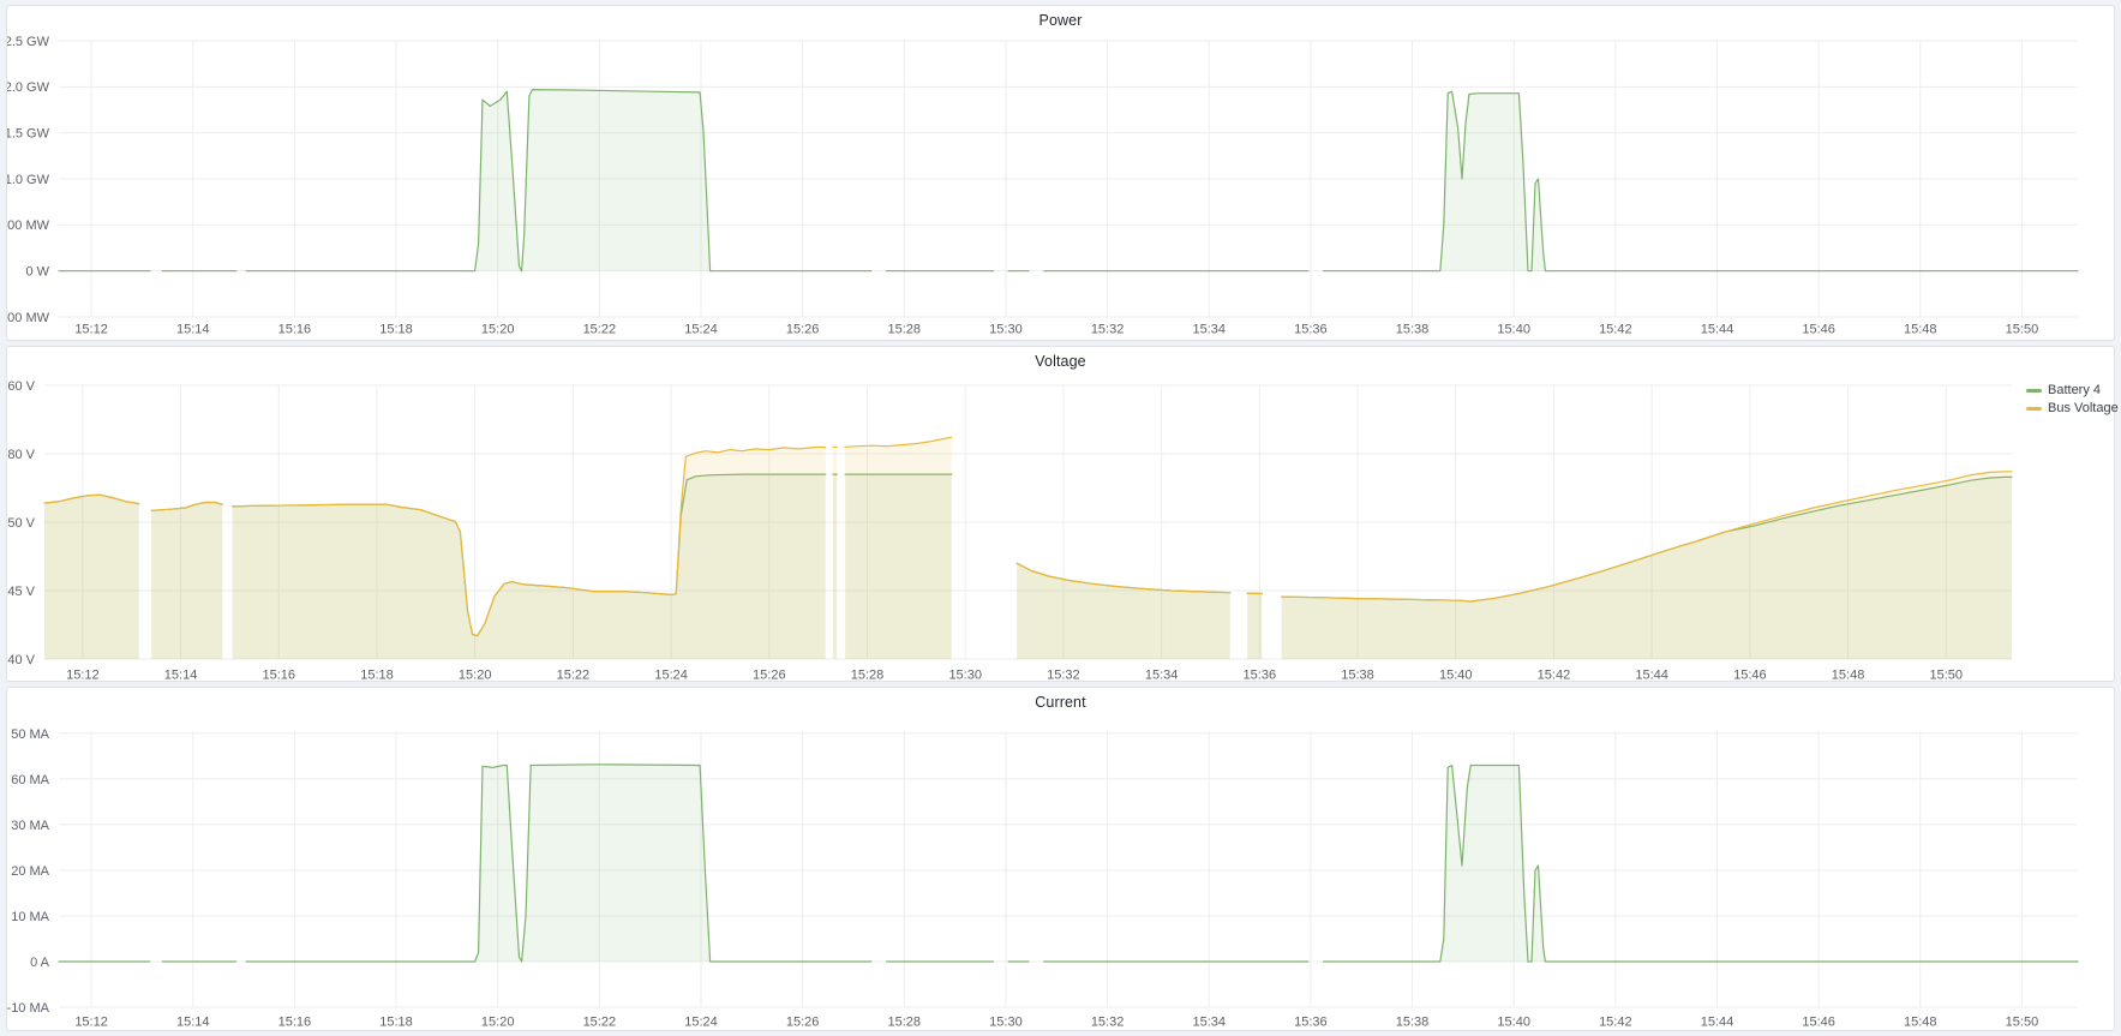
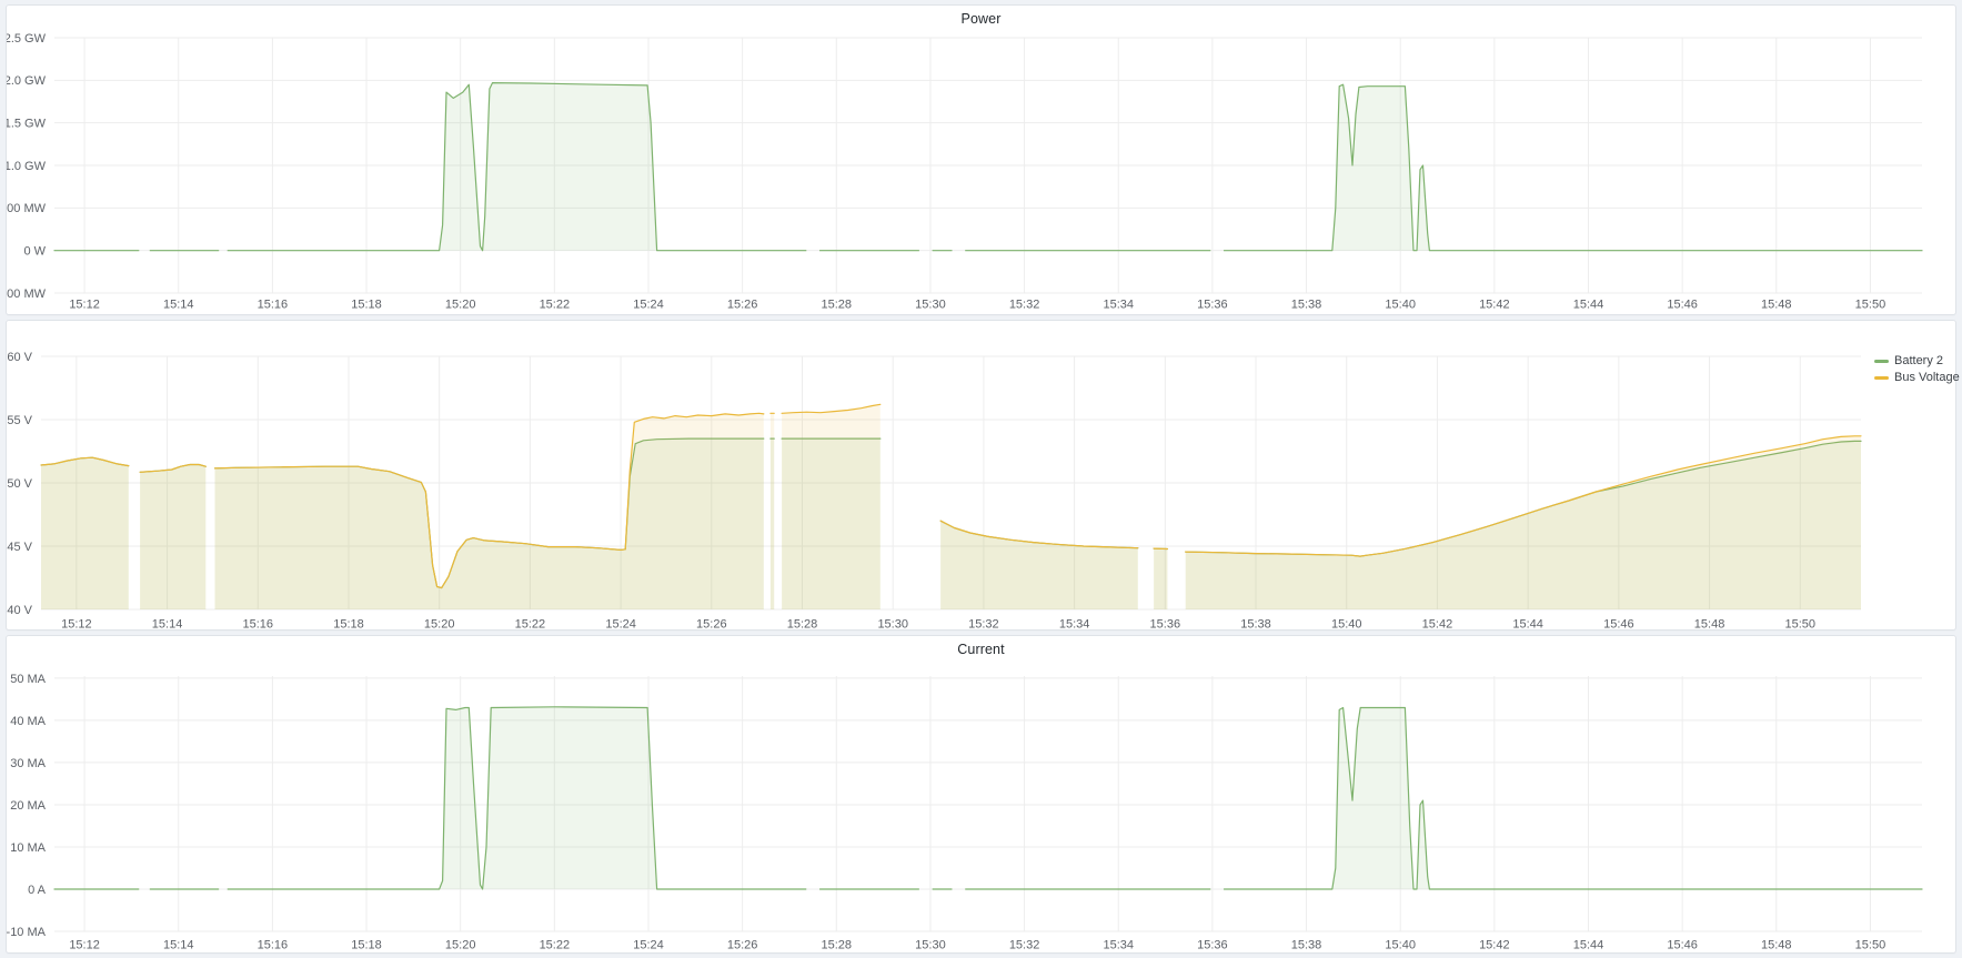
  Power
  2.5 GW
  2.0 GW
  1.5 GW
  1.0 GW
  00 MW
  0 W
  15:12
  15:14
  15:16
  15:18
  15:20
  15:22
  15:24
  15:26
  15:28
  15:30
  15:32
  15:34
  15:36
  15:38
  15:40
  15:42
  15:44
  15:46
  15:48
  15:50
- Voltage
  60 V
- 80 V
+ 55 V
  50 V
  45 V
  40 V
  15:12
  15:14
  15:16
  15:18
  15:20
  15:22
  15:24
  15:26
  15:28
  15:30
  15:32
  15:34
  15:36
  15:38
  15:40
  15:42
  15:44
  15:46
  15:48
  15:50
- Battery 4
+ Battery 2
  Bus Voltage
  Current
  50 MA
- 60 MA
+ 40 MA
  30 MA
  20 MA
  10 MA
  0 A
  -10 MA
  15:12
  15:14
  15:16
  15:18
  15:20
  15:22
  15:24
  15:26
  15:28
  15:30
  15:32
  15:34
  15:36
  15:38
  15:40
  15:42
  15:44
  15:46
  15:48
  15:50
